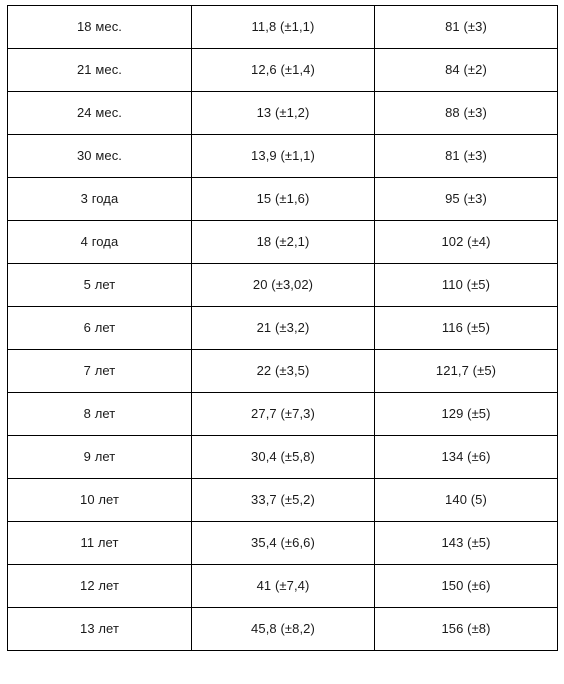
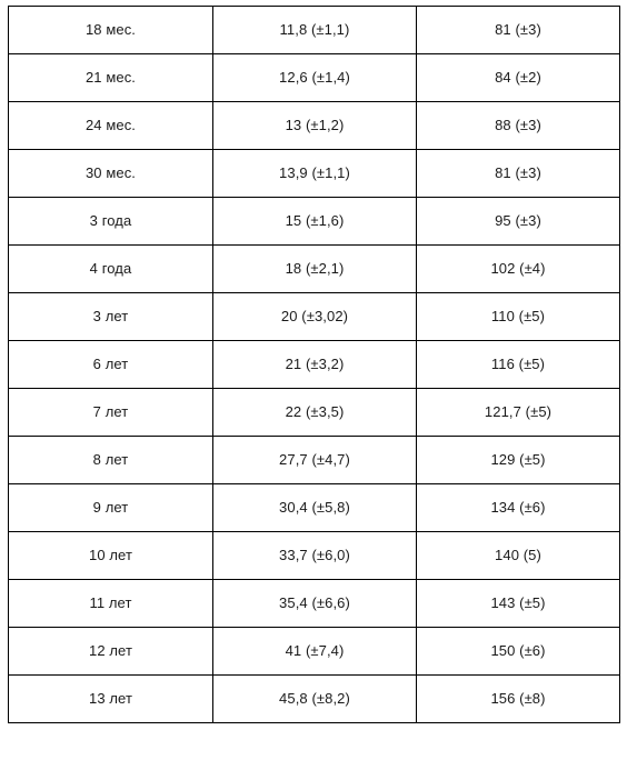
  18 мес.	11,8 (±1,1)	81 (±3)
  21 мес.	12,6 (±1,4)	84 (±2)
  24 мес.	13 (±1,2)	88 (±3)
  30 мес.	13,9 (±1,1)	81 (±3)
  3 года	15 (±1,6)	95 (±3)
  4 года	18 (±2,1)	102 (±4)
- 5 лет	20 (±3,02)	110 (±5)
+ 3 лет	20 (±3,02)	110 (±5)
  6 лет	21 (±3,2)	116 (±5)
  7 лет	22 (±3,5)	121,7 (±5)
- 8 лет	27,7 (±7,3)	129 (±5)
+ 8 лет	27,7 (±4,7)	129 (±5)
  9 лет	30,4 (±5,8)	134 (±6)
- 10 лет	33,7 (±5,2)	140 (5)
+ 10 лет	33,7 (±6,0)	140 (5)
  11 лет	35,4 (±6,6)	143 (±5)
  12 лет	41 (±7,4)	150 (±6)
  13 лет	45,8 (±8,2)	156 (±8)
